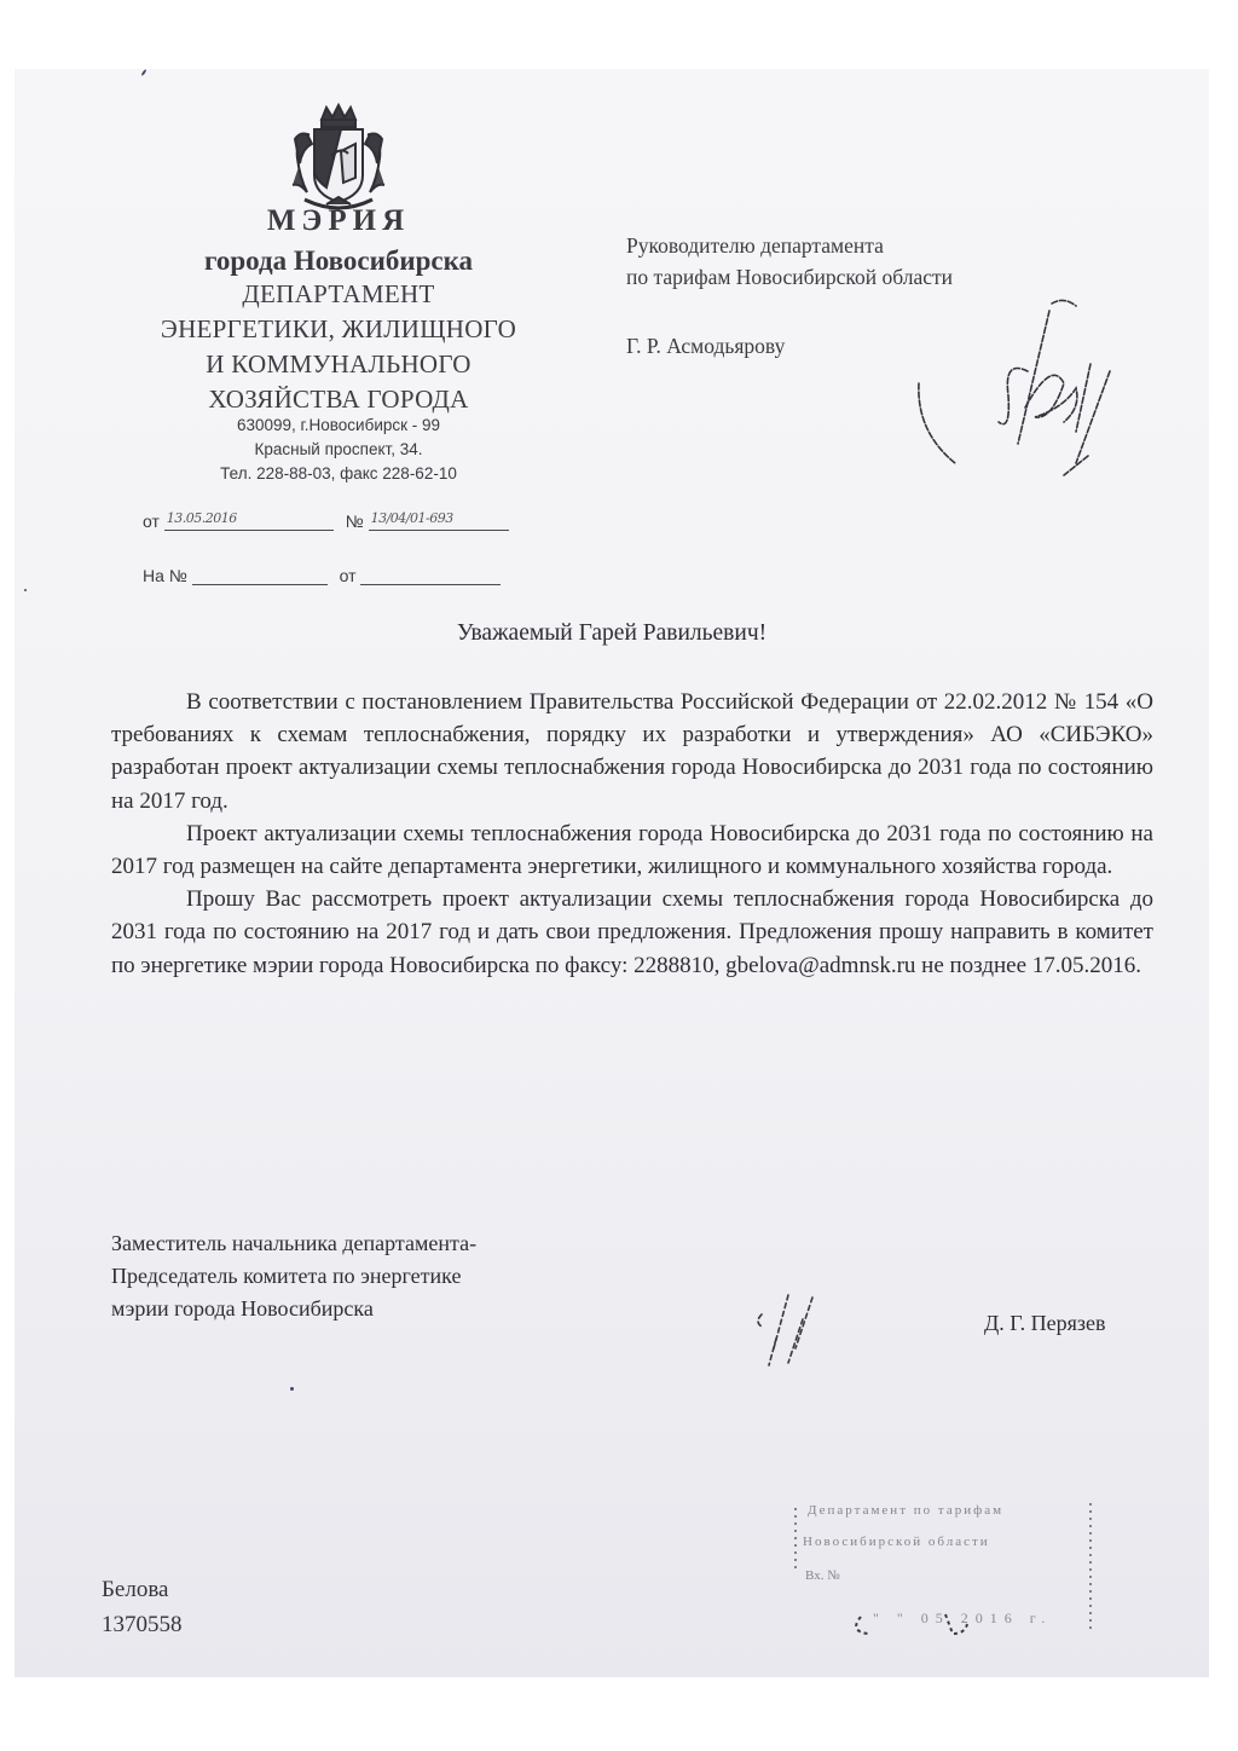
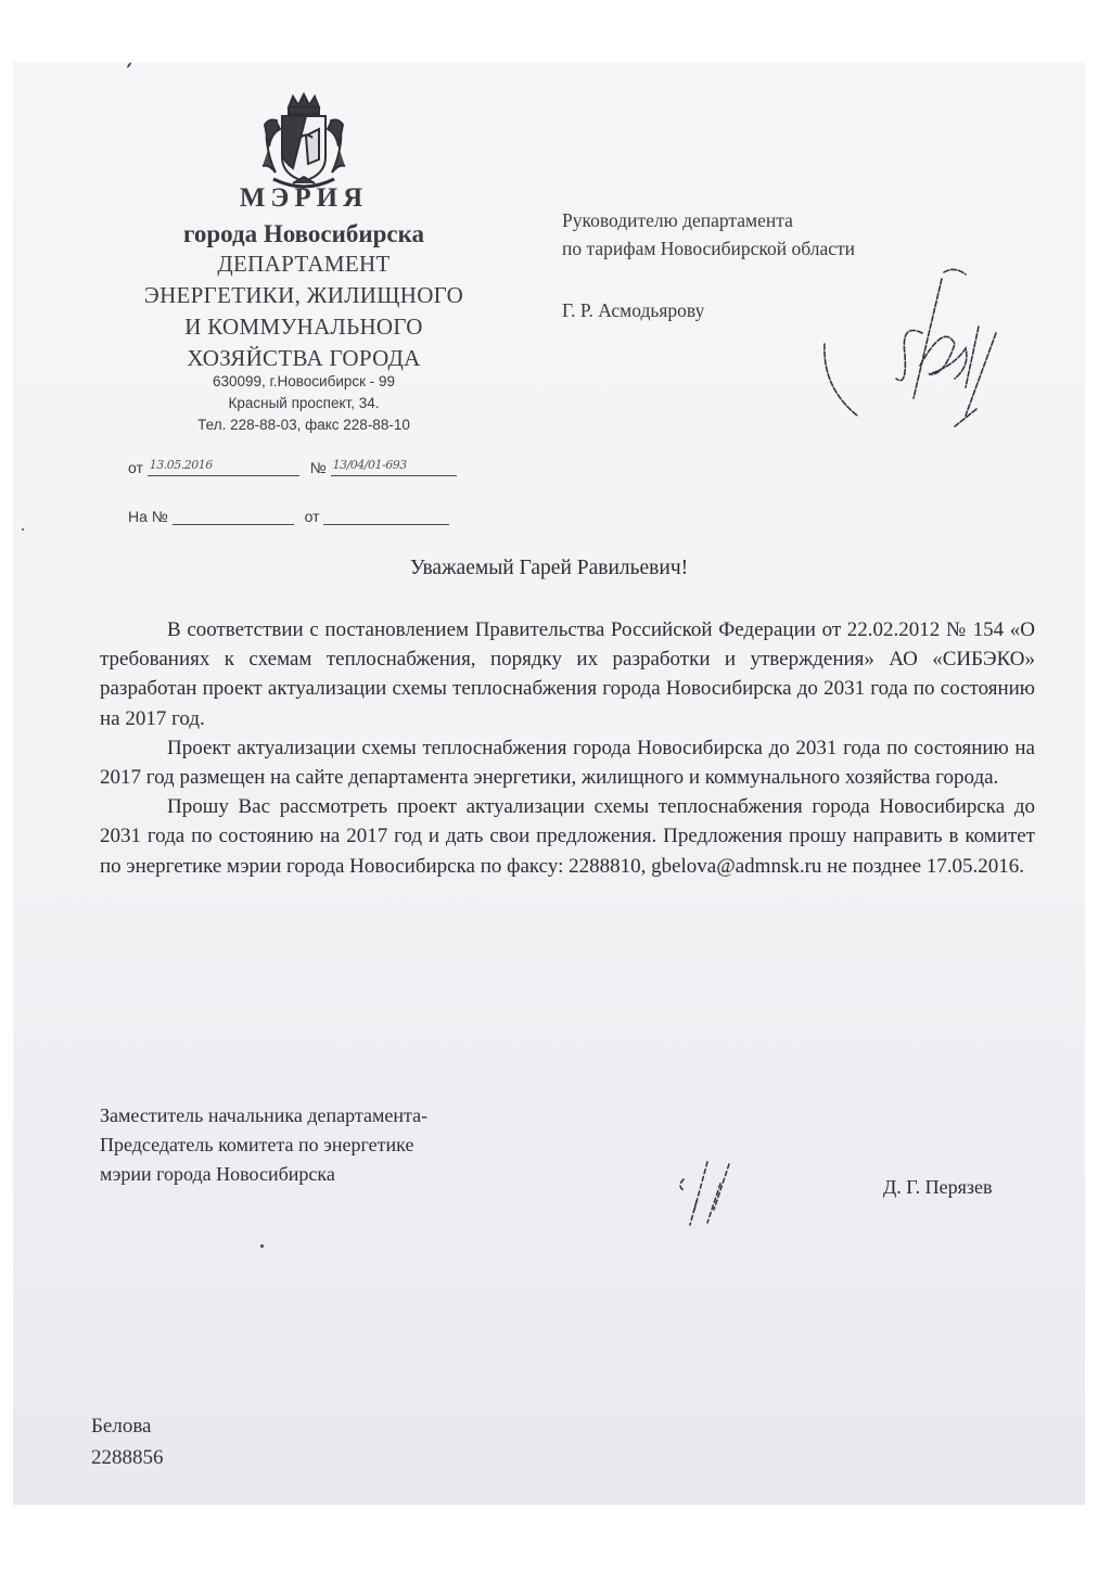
  МЭРИЯ
  города Новосибирска
  ДЕПАРТАМЕНТ
  ЭНЕРГЕТИКИ, ЖИЛИЩНОГО
  И КОММУНАЛЬНОГО
  ХОЗЯЙСТВА ГОРОДА
  630099, г.Новосибирск - 99
  Красный проспект, 34.
- Тел. 228-88-03, факс 228-62-10
+ Тел. 228-88-03, факс 228-88-10
  от 13.05.2016 № 13/04/01-693
  На № от
  Руководителю департамента
  по тарифам Новосибирской области
  Г. Р. Асмодьярову
  Уважаемый Гарей Равильевич!
  В соответствии с постановлением Правительства Российской Федерации от 22.02.2012 № 154 «О требованиях к схемам теплоснабжения, порядку их разработки и утверждения» АО «СИБЭКО» разработан проект актуализации схемы теплоснабжения города Новосибирска до 2031 года по состоянию на 2017 год.
  Проект актуализации схемы теплоснабжения города Новосибирска до 2031 года по состоянию на 2017 год размещен на сайте департамента энергетики, жилищного и коммунального хозяйства города.
  Прошу Вас рассмотреть проект актуализации схемы теплоснабжения города Новосибирска до 2031 года по состоянию на 2017 год и дать свои предложения. Предложения прошу направить в комитет по энергетике мэрии города Новосибирска по факсу: 2288810, gbelova@admnsk.ru не позднее 17.05.2016.
  Заместитель начальника департамента-
  Председатель комитета по энергетике
  мэрии города Новосибирска
  Д. Г. Перязев
- Департамент по тарифам
- Новосибирской области
- Вх. №
- " " 05 2016 г.
  Белова
- 1370558
+ 2288856
